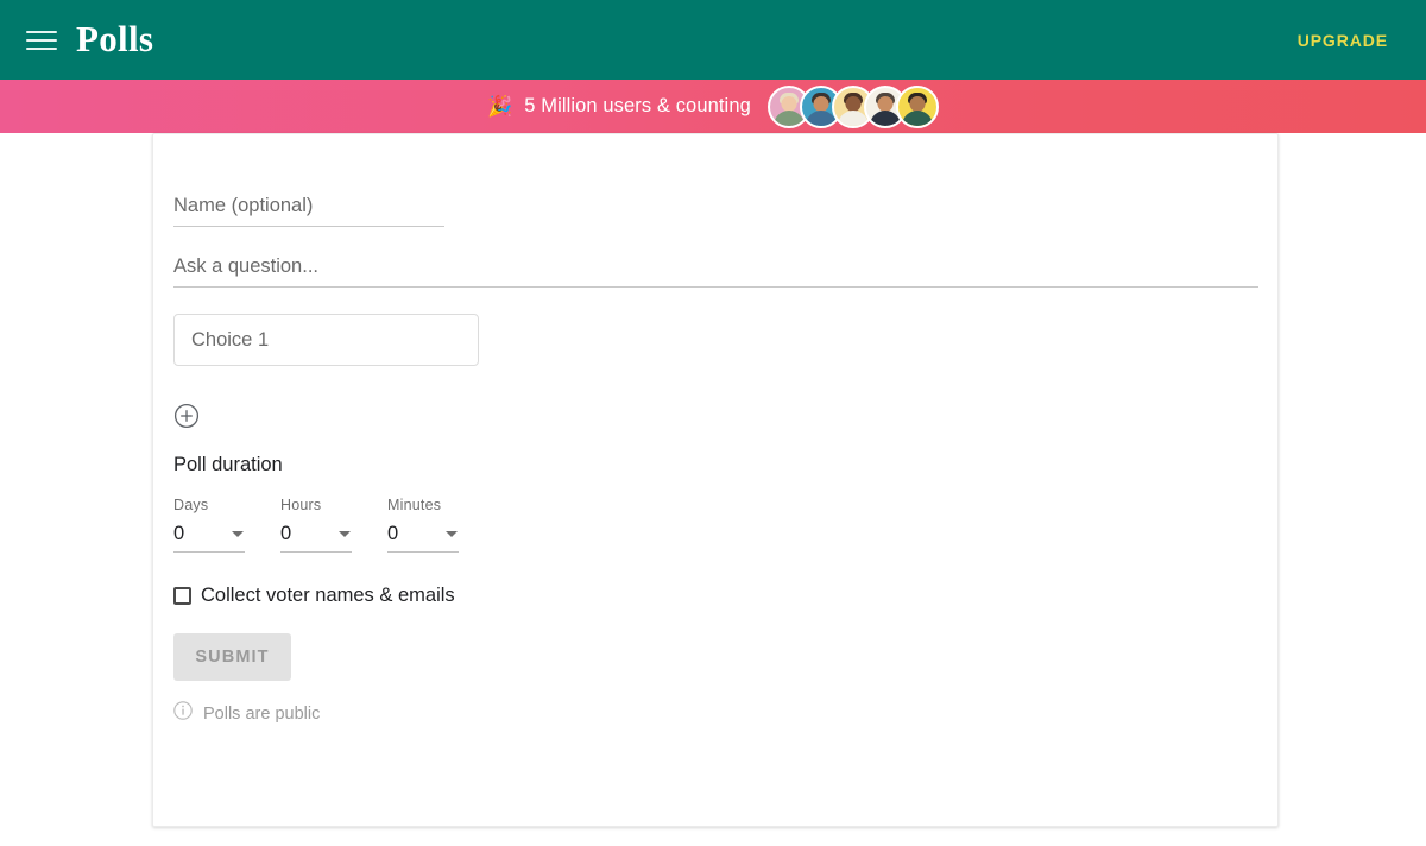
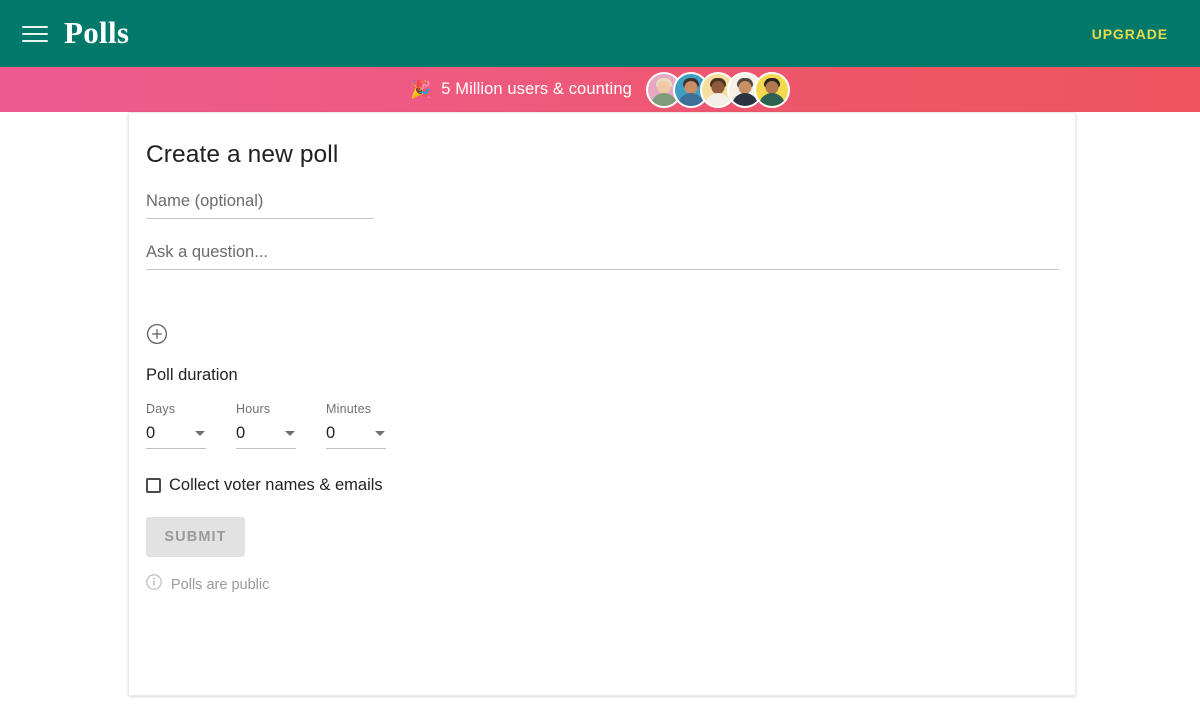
  Polls
  UPGRADE
  🎉
  5 Million users & counting
+ Create a new poll
  Name (optional)
  Ask a question...
- Choice 1
  Poll duration
  Days
  0
  Hours
  0
  Minutes
  0
  Collect voter names & emails
  SUBMIT
  Polls are public
